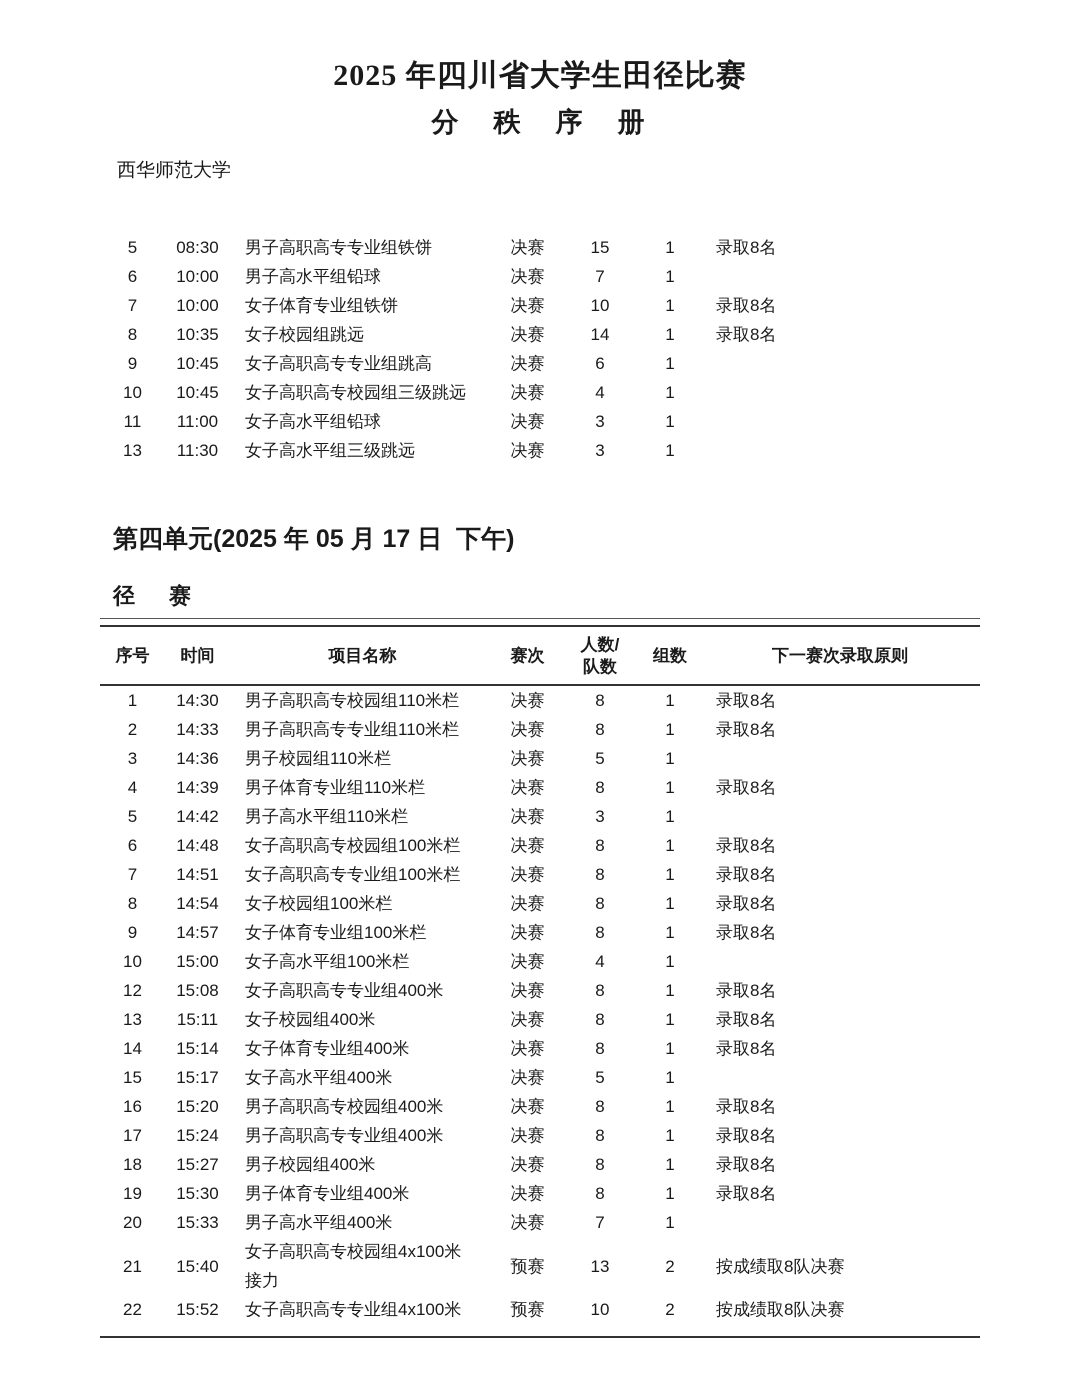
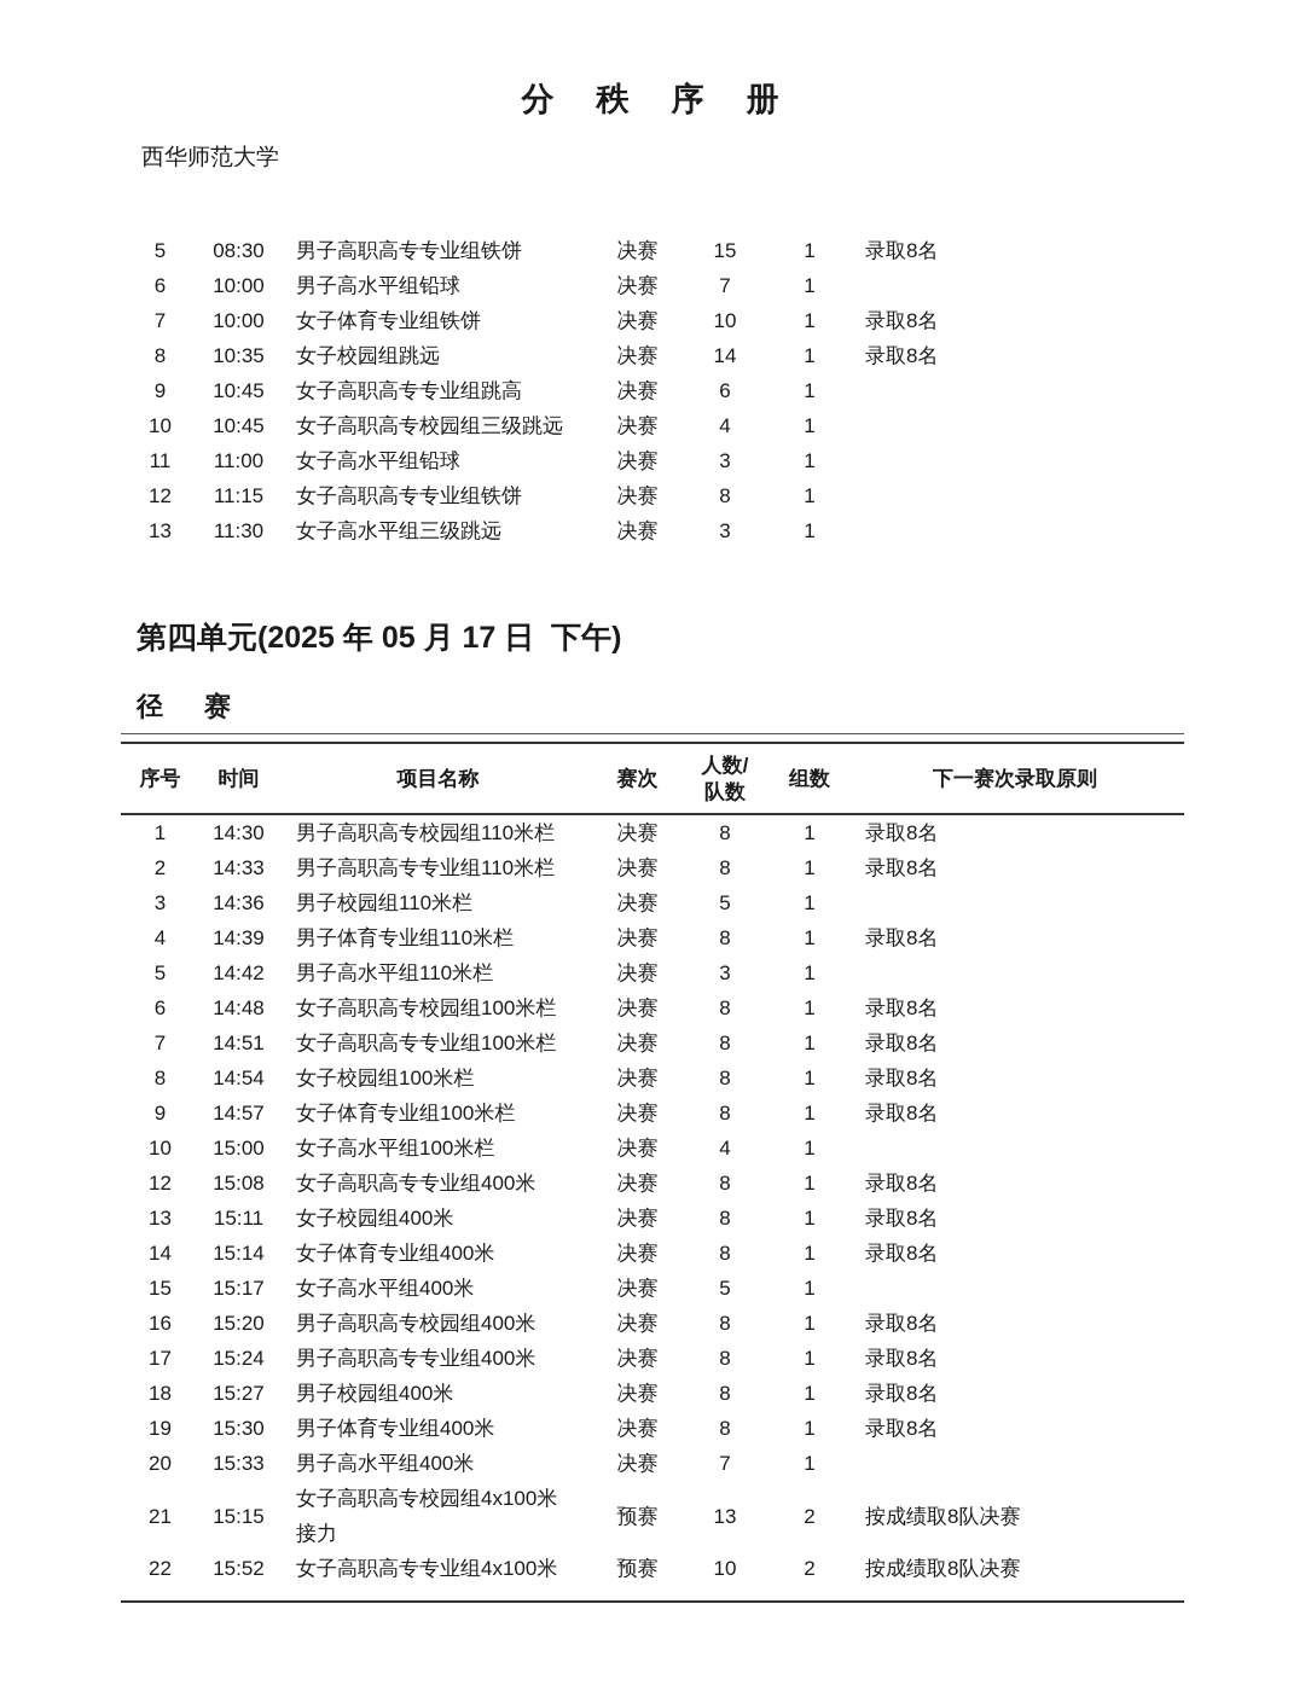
- 2025 年四川省大学生田径比赛
  分 秩 序 册
  西华师范大学
  5	08:30	男子高职高专专业组铁饼	决赛	15	1	录取8名
  6	10:00	男子高水平组铅球	决赛	7	1
  7	10:00	女子体育专业组铁饼	决赛	10	1	录取8名
  8	10:35	女子校园组跳远	决赛	14	1	录取8名
  9	10:45	女子高职高专专业组跳高	决赛	6	1
  10	10:45	女子高职高专校园组三级跳远	决赛	4	1
  11	11:00	女子高水平组铅球	决赛	3	1
+ 12	11:15	女子高职高专专业组铁饼	决赛	8	1
  13	11:30	女子高水平组三级跳远	决赛	3	1
  第四单元(2025 年 05 月 17 日 下午)
  径 赛
  序号	时间	项目名称	赛次	人数/ 队数	组数	下一赛次录取原则
  1	14:30	男子高职高专校园组110米栏	决赛	8	1	录取8名
  2	14:33	男子高职高专专业组110米栏	决赛	8	1	录取8名
  3	14:36	男子校园组110米栏	决赛	5	1
  4	14:39	男子体育专业组110米栏	决赛	8	1	录取8名
  5	14:42	男子高水平组110米栏	决赛	3	1
  6	14:48	女子高职高专校园组100米栏	决赛	8	1	录取8名
  7	14:51	女子高职高专专业组100米栏	决赛	8	1	录取8名
  8	14:54	女子校园组100米栏	决赛	8	1	录取8名
  9	14:57	女子体育专业组100米栏	决赛	8	1	录取8名
  10	15:00	女子高水平组100米栏	决赛	4	1
  12	15:08	女子高职高专专业组400米	决赛	8	1	录取8名
  13	15:11	女子校园组400米	决赛	8	1	录取8名
  14	15:14	女子体育专业组400米	决赛	8	1	录取8名
  15	15:17	女子高水平组400米	决赛	5	1
  16	15:20	男子高职高专校园组400米	决赛	8	1	录取8名
  17	15:24	男子高职高专专业组400米	决赛	8	1	录取8名
  18	15:27	男子校园组400米	决赛	8	1	录取8名
  19	15:30	男子体育专业组400米	决赛	8	1	录取8名
  20	15:33	男子高水平组400米	决赛	7	1
- 21	15:40	女子高职高专校园组4x100米 接力	预赛	13	2	按成绩取8队决赛
+ 21	15:15	女子高职高专校园组4x100米 接力	预赛	13	2	按成绩取8队决赛
  22	15:52	女子高职高专专业组4x100米	预赛	10	2	按成绩取8队决赛
